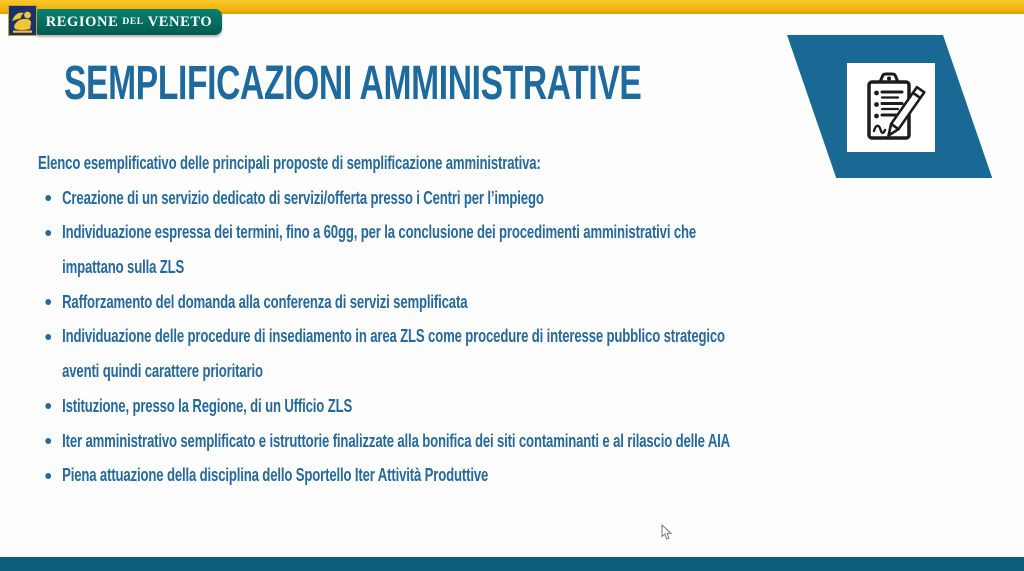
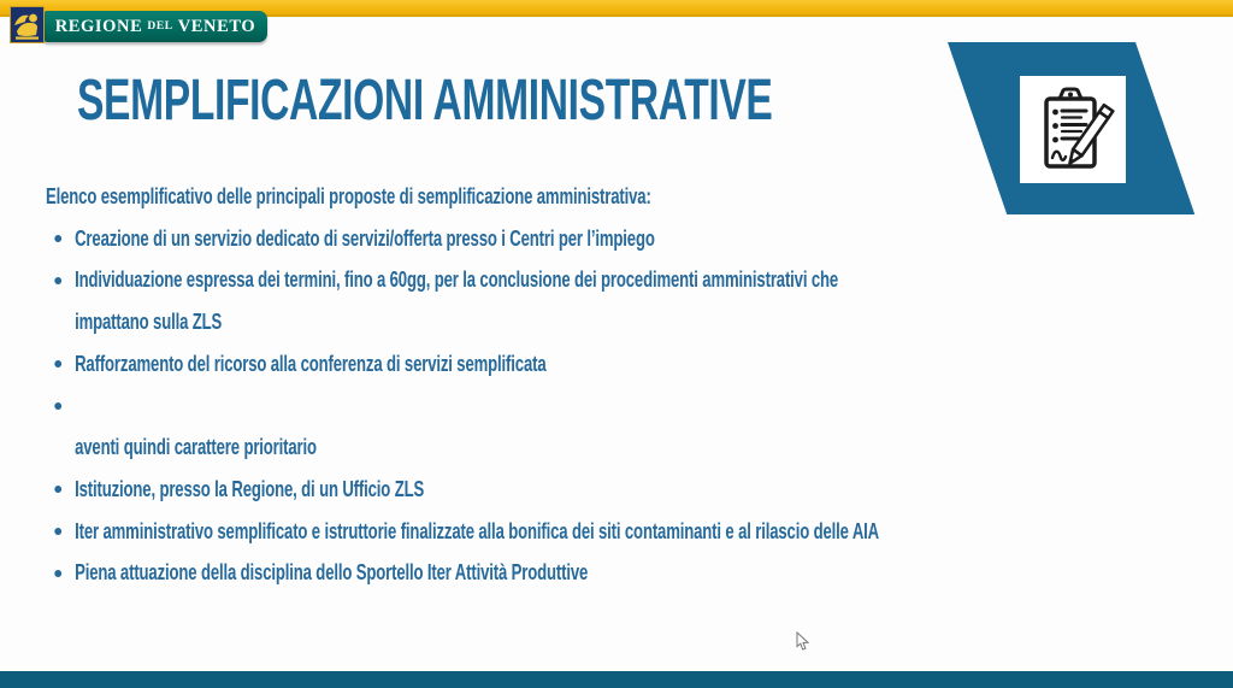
  REGIONE
  DEL
  VENETO
  SEMPLIFICAZIONI AMMINISTRATIVE
  Elenco esemplificativo delle principali proposte di semplificazione amministrativa:
  Creazione di un servizio dedicato di servizi/offerta presso i Centri per l’impiego
  Individuazione espressa dei termini, fino a 60gg, per la conclusione dei procedimenti amministrativi che
  impattano sulla ZLS
- Rafforzamento del domanda alla conferenza di servizi semplificata
+ Rafforzamento del ricorso alla conferenza di servizi semplificata
- Individuazione delle procedure di insediamento in area ZLS come procedure di interesse pubblico strategico
  aventi quindi carattere prioritario
  Istituzione, presso la Regione, di un Ufficio ZLS
  Iter amministrativo semplificato e istruttorie finalizzate alla bonifica dei siti contaminanti e al rilascio delle AIA
  Piena attuazione della disciplina dello Sportello Iter Attività Produttive
